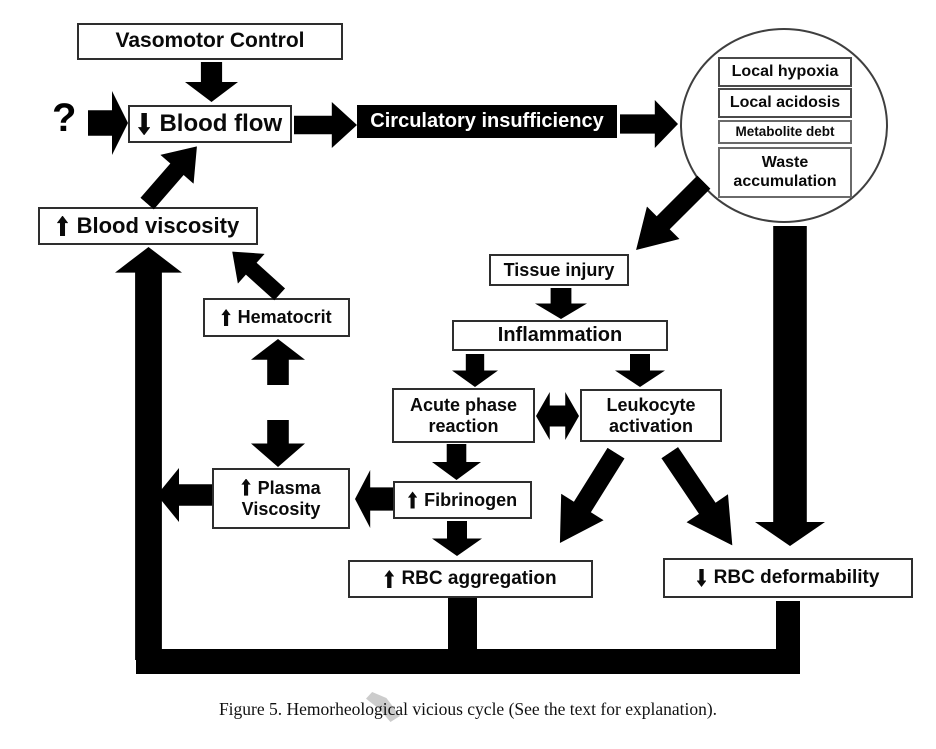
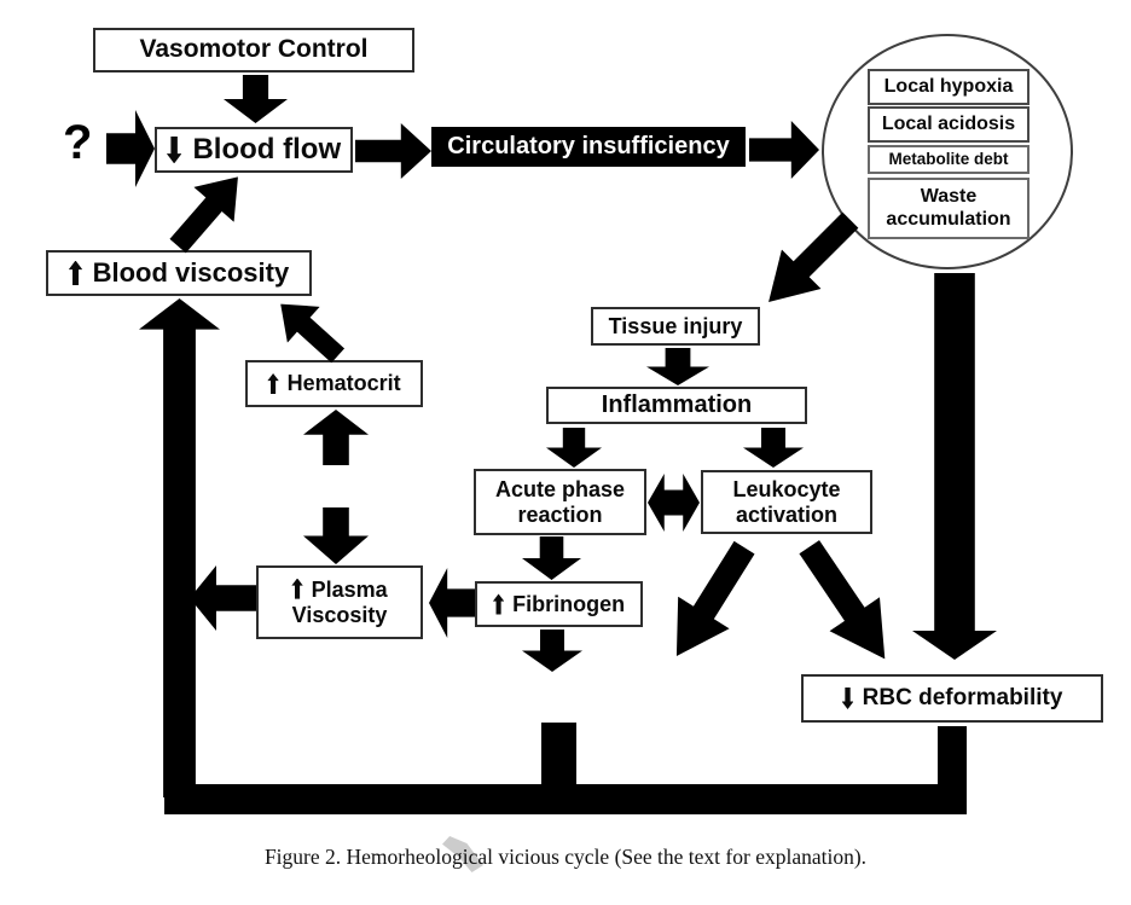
  Vasomotor Control
  ?
  Blood flow
  Circulatory insufficiency
  Local hypoxia
  Local acidosis
  Metabolite debt
  Waste accumulation
  Blood viscosity
  Tissue injury
  Inflammation
  Acute phase reaction
  Leukocyte activation
  Hematocrit
  Plasma Viscosity
  Fibrinogen
- RBC aggregation
  RBC deformability
- Figure 5. Hemorheological vicious cycle (See the text for explanation).
+ Figure 2. Hemorheological vicious cycle (See the text for explanation).
